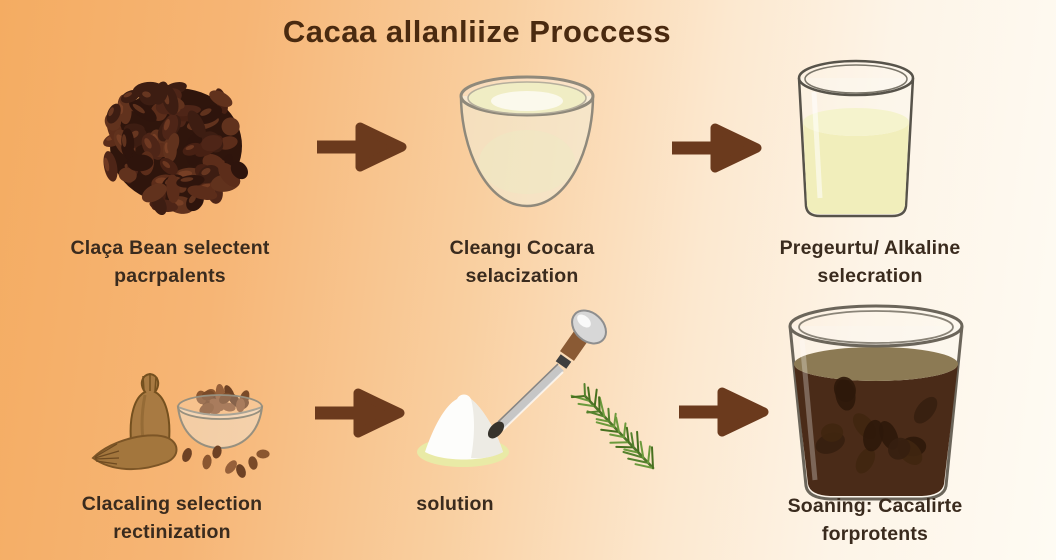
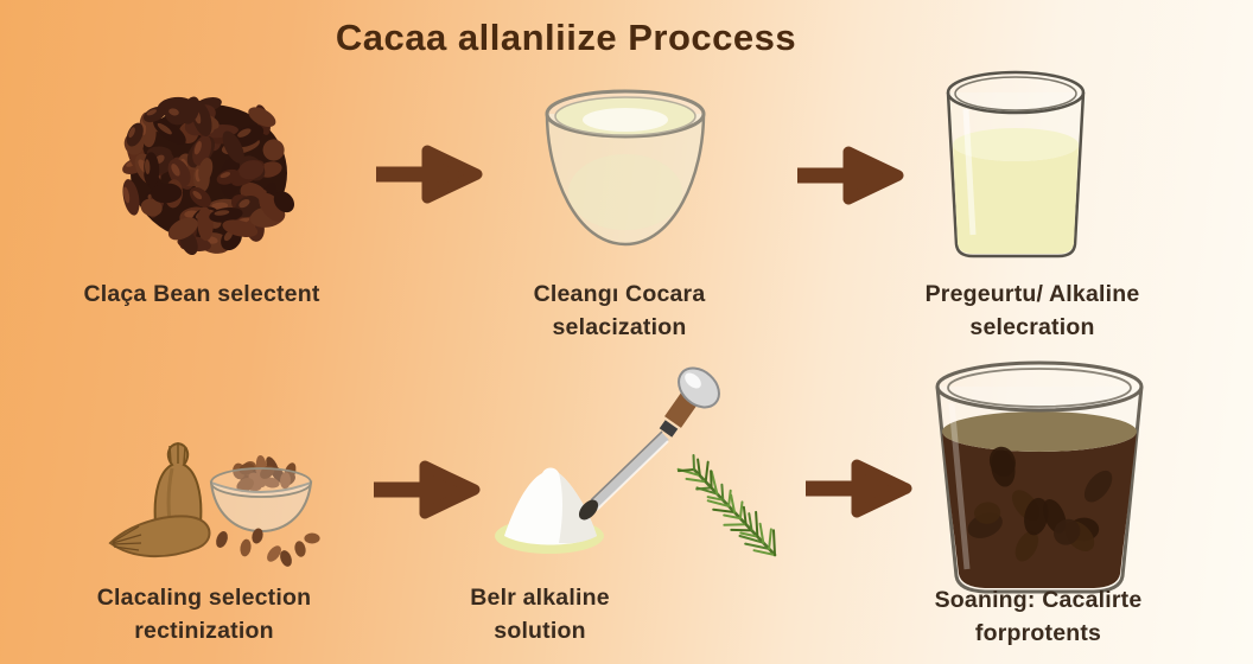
  Cacaa allanliize Proccess
  Claça Bean selectent
- pacrpalents
  Cleangı Cocara
  selacization
  Pregeurtu/ Alkaline
  selecration
  Clacaling selection
  rectinization
+ Belr alkaline
  solution
  Soaning: Cacalirte
  forprotents
